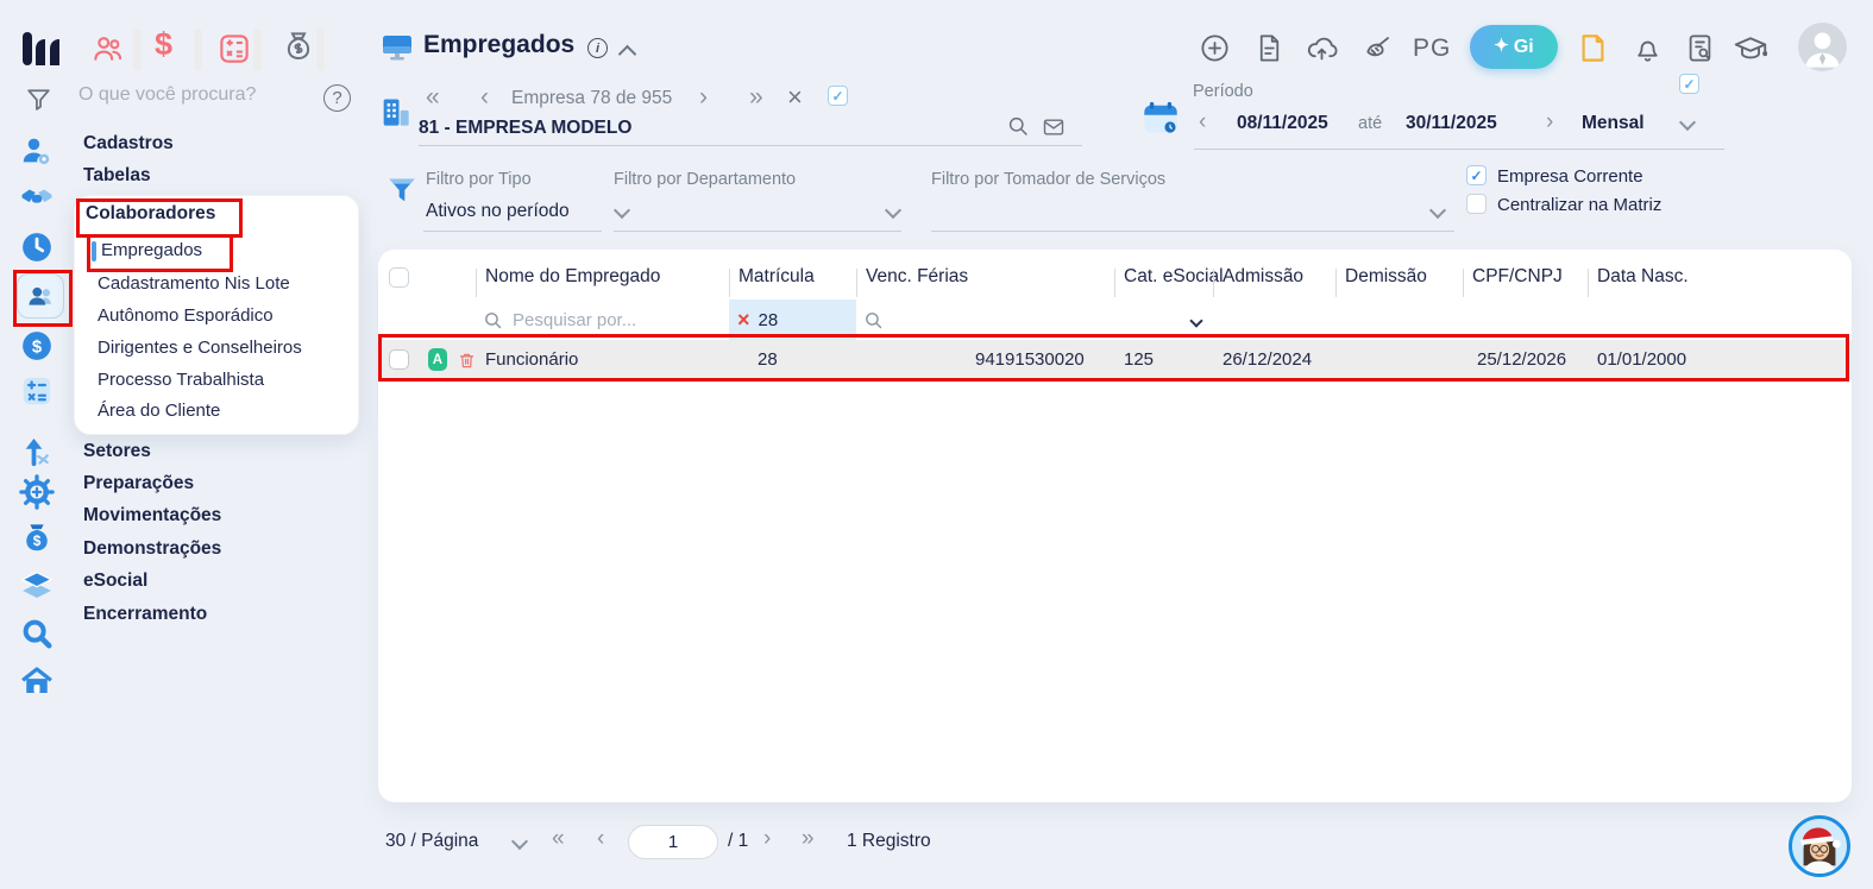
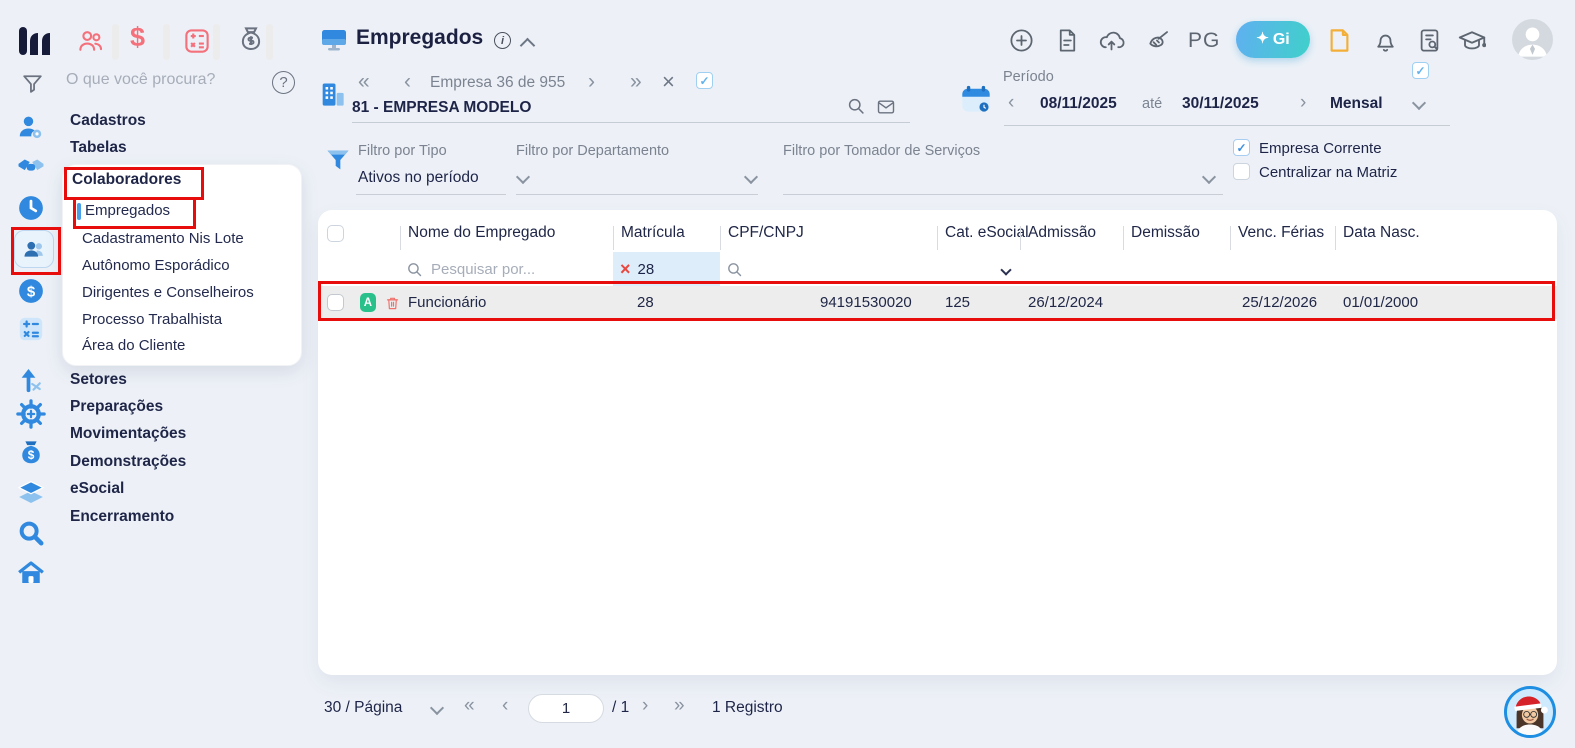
  $
  O que você procura?
  ?
  $
  $
  Cadastros
  Tabelas
  Colaboradores
  Empregados
  Cadastramento Nis Lote
  Autônomo Esporádico
  Dirigentes e Conselheiros
  Processo Trabalhista
  Área do Cliente
  Setores
  Preparações
  Movimentações
  Demonstrações
  eSocial
  Encerramento
  Empregados
  i
  «
  ‹
- Empresa 78 de 955
+ Empresa 36 de 955
  ›
  »
  ×
  ✓
  81 - EMPRESA MODELO
  Período
  ‹
  08/11/2025
  até
  30/11/2025
  ›
  Mensal
  ✓
  PG
  ✦
  Gi
  Filtro por Tipo
  Ativos no período
  Filtro por Departamento
  Filtro por Tomador de Serviços
  ✓
  Empresa Corrente
  Centralizar na Matriz
  Nome do Empregado
  Matrícula
- Venc. Férias
+ CPF/CNPJ
  Cat. eSocil
  Admissão
  Demissão
- CPF/CNPJ
+ Venc. Férias
  Data Nasc.
  Pesquisar por...
  ×
  28
  A
  Funcionário
  28
  94191530020
  125
  26/12/2024
  25/12/2026
  01/01/2000
  30 / Página
  «
  ‹
  1
  / 1
  ›
  »
  1 Registro
